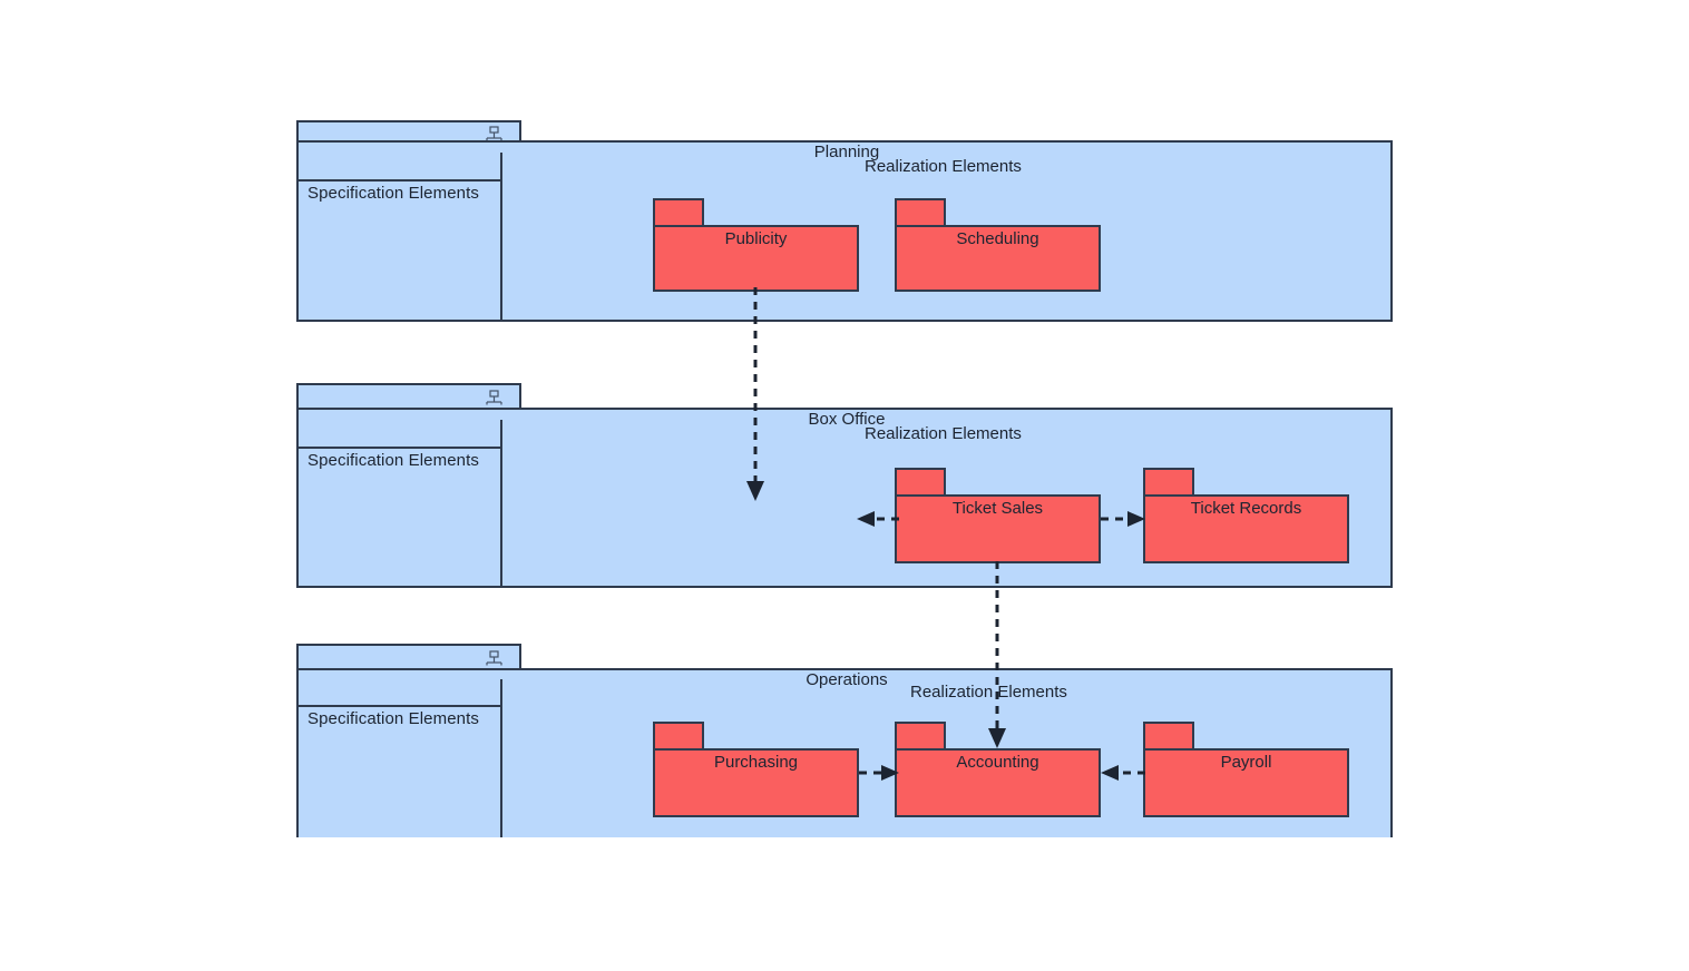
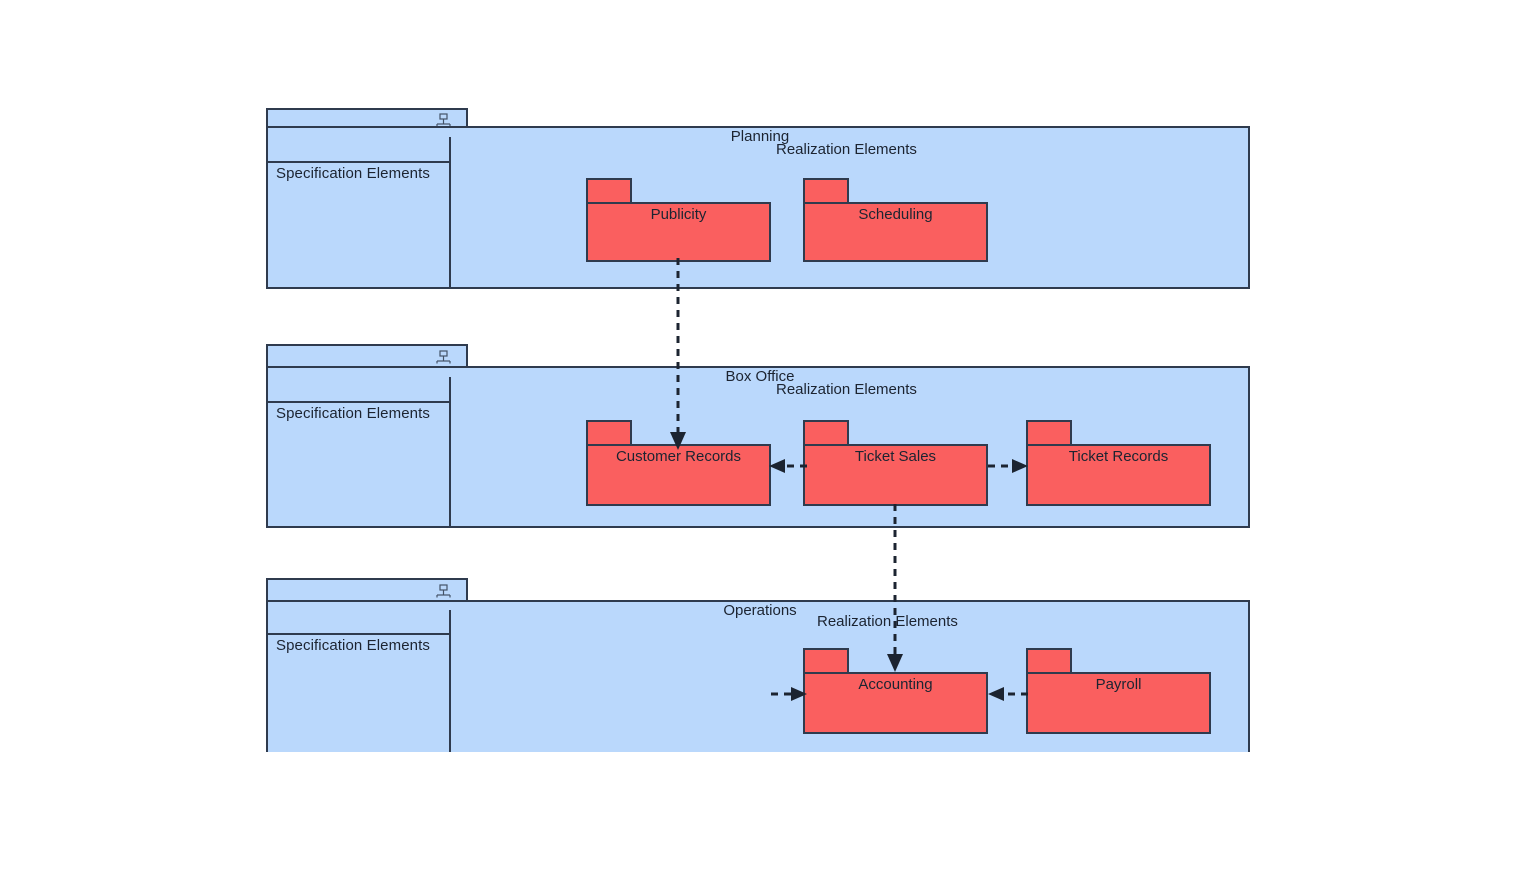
  Specification Elements
  Planning
  Realization Elements
  Publicity
  Scheduling
  Specification Elements
  Box Office
  Realization Elements
+ Customer Records
  Ticket Sales
  Ticket Records
  Specification Elements
  Operations
  Realization Elements
- Purchasing
  Accounting
  Payroll
